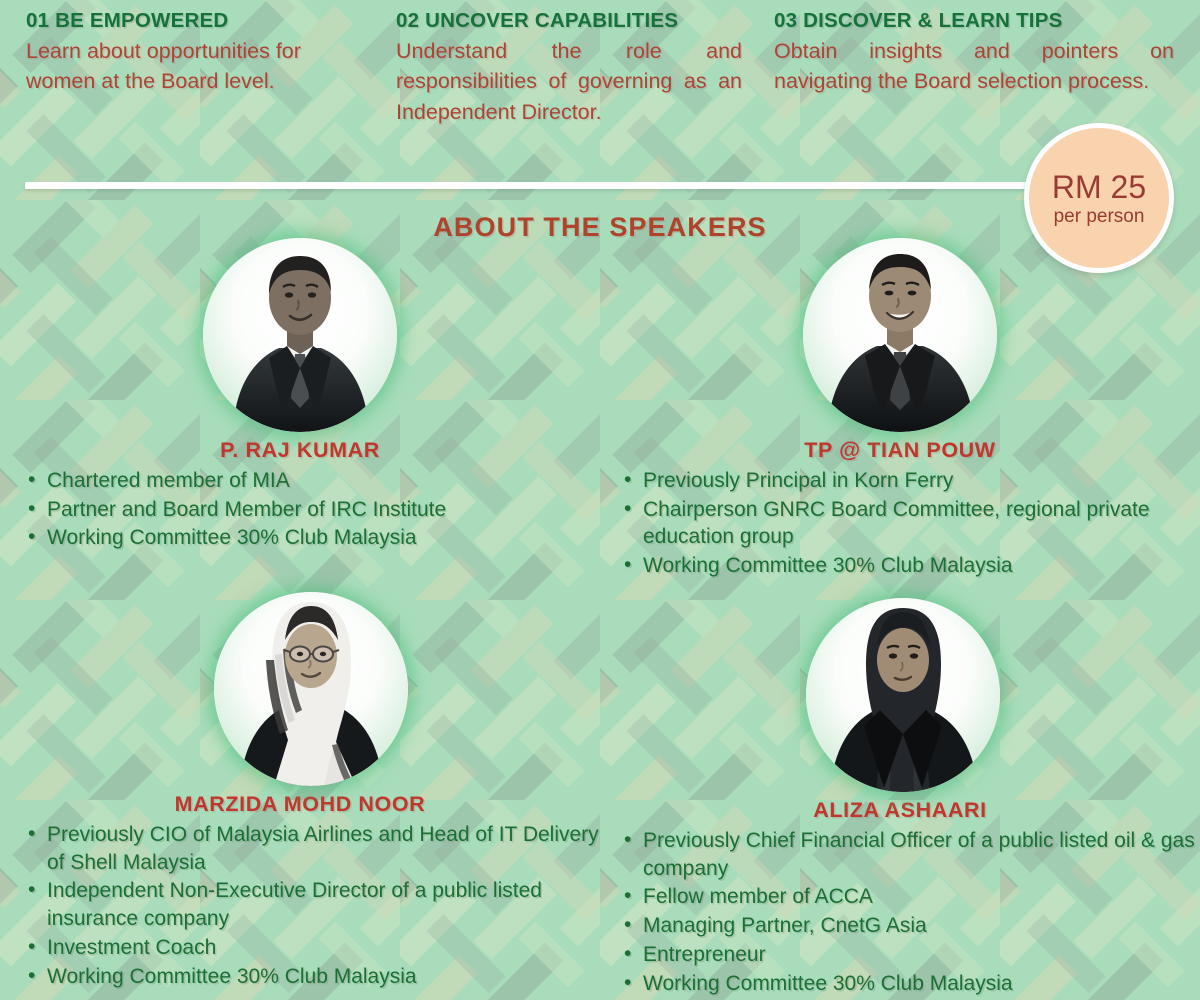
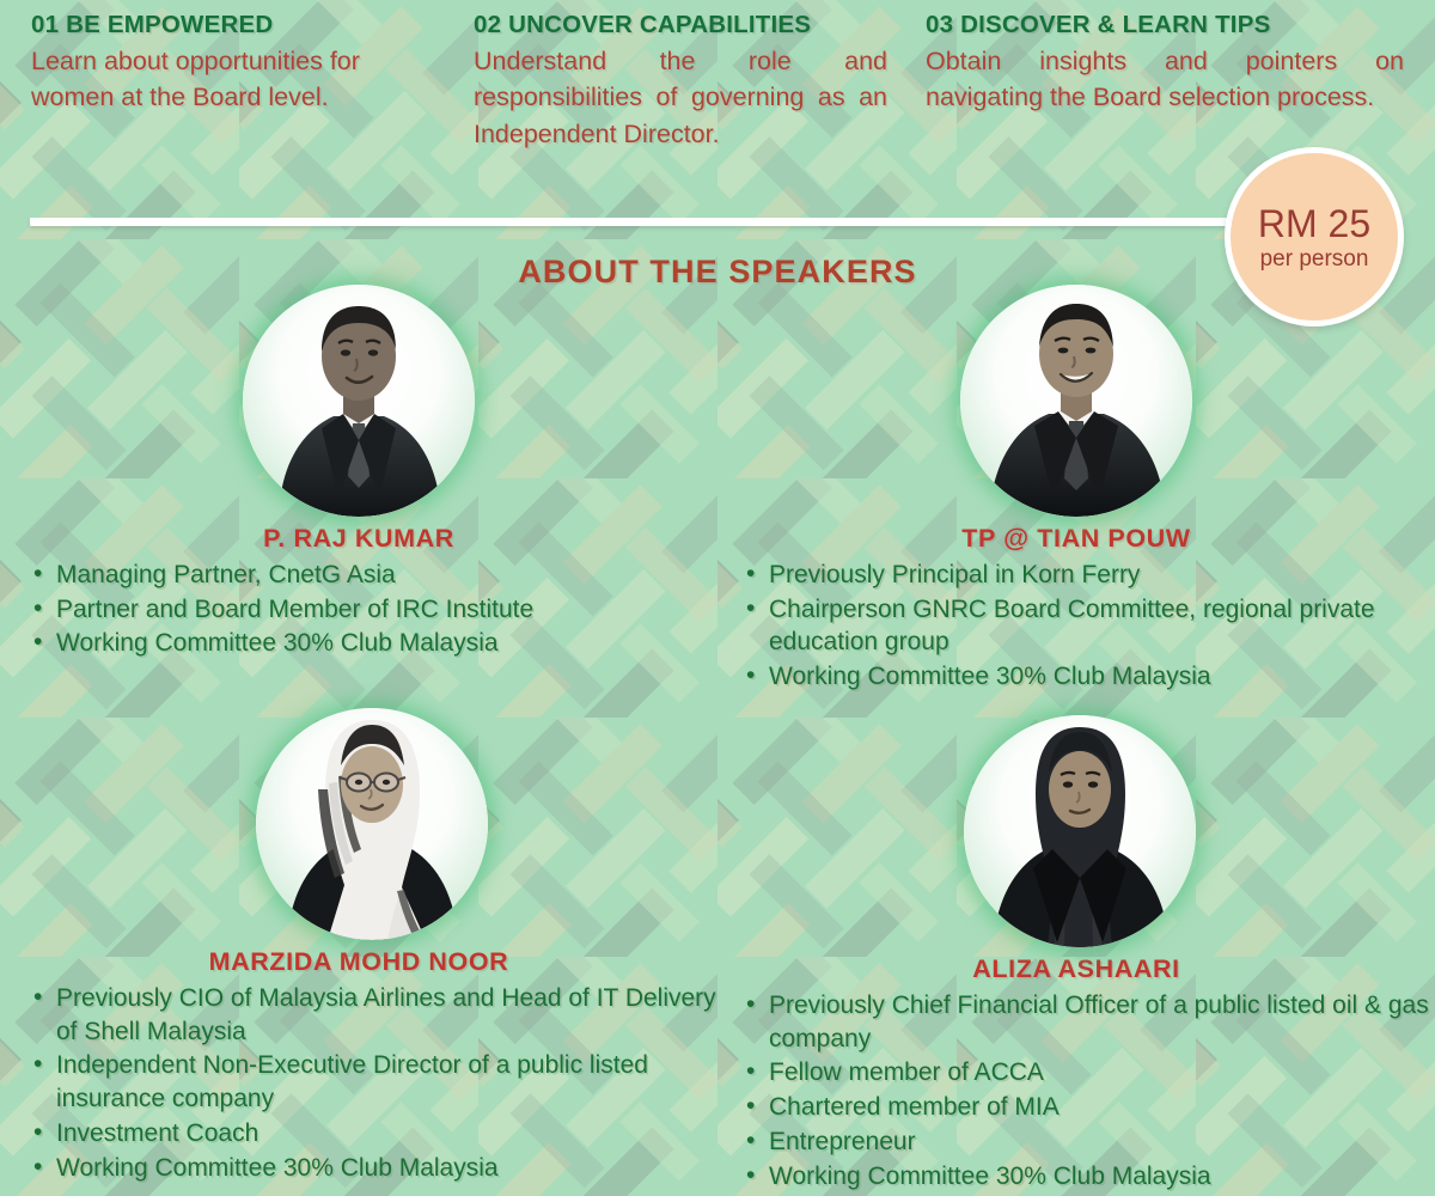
  01 BE EMPOWERED
  Learn about opportunities for women at the Board level.
  02 UNCOVER CAPABILITIES
  Understand the role and responsibilities of governing as an Independent Director.
  03 DISCOVER & LEARN TIPS
  Obtain insights and pointers on navigating the Board selection process.
  RM 25
  per person
  ABOUT THE SPEAKERS
  P. RAJ KUMAR
- Chartered member of MIA
+ Managing Partner, CnetG Asia
  Partner and Board Member of IRC Institute
  Working Committee 30% Club Malaysia
  TP @ TIAN POUW
  Previously Principal in Korn Ferry
  Chairperson GNRC Board Committee, regional private education group
  Working Committee 30% Club Malaysia
  MARZIDA MOHD NOOR
  Previously CIO of Malaysia Airlines and Head of IT Delivery of Shell Malaysia
  Independent Non-Executive Director of a public listed insurance company
  Investment Coach
  Working Committee 30% Club Malaysia
  ALIZA ASHAARI
  Previously Chief Financial Officer of a public listed oil & gas company
  Fellow member of ACCA
- Managing Partner, CnetG Asia
+ Chartered member of MIA
  Entrepreneur
  Working Committee 30% Club Malaysia
